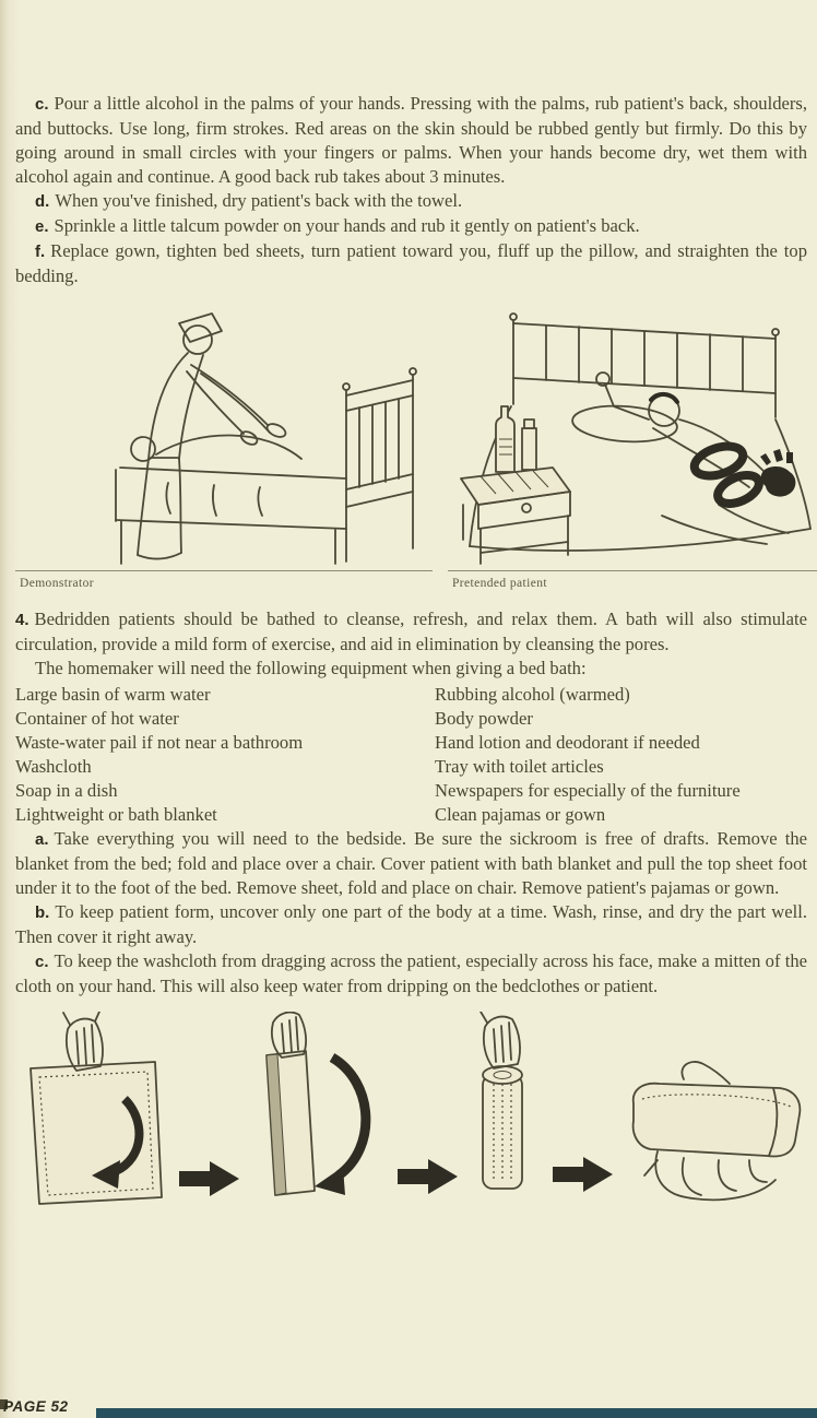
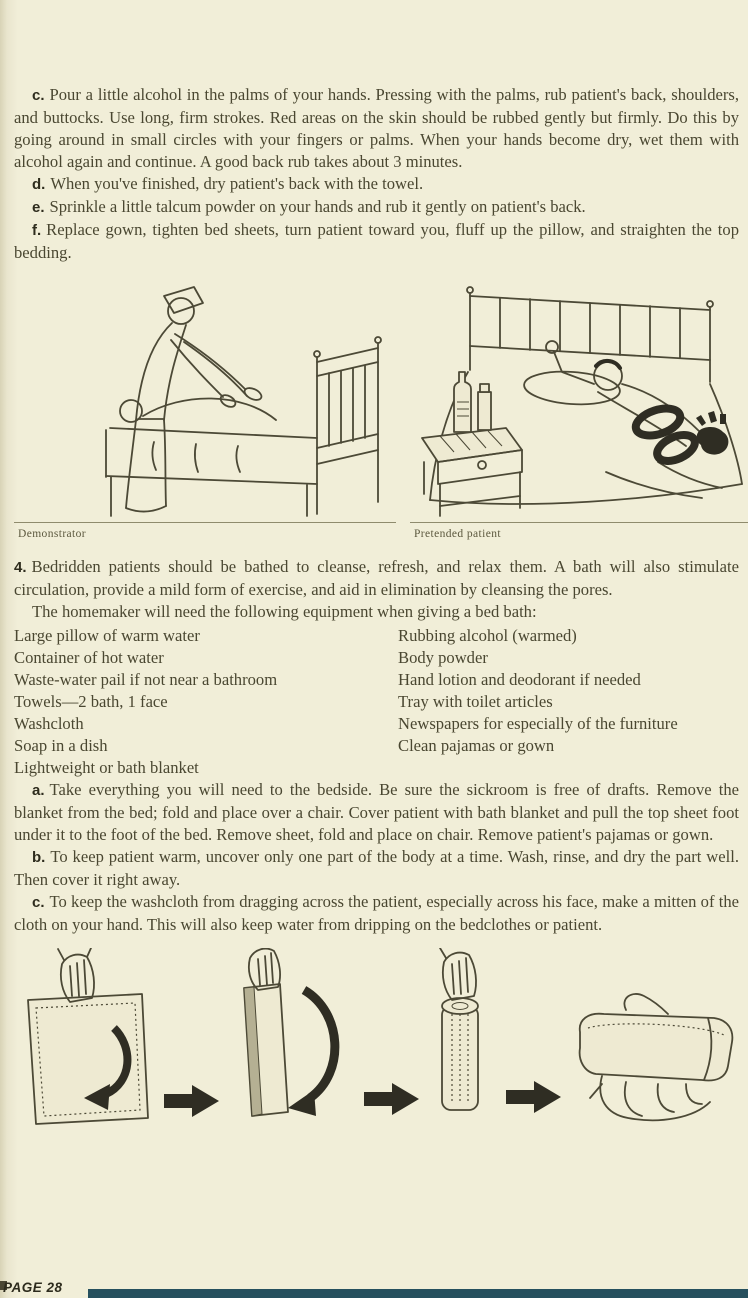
  c. Pour a little alcohol in the palms of your hands. Pressing with the palms, rub patient's back, shoulders, and buttocks. Use long, firm strokes. Red areas on the skin should be rubbed gently but firmly. Do this by going around in small circles with your fingers or palms. When your hands become dry, wet them with alcohol again and continue. A good back rub takes about 3 minutes.
  d. When you've finished, dry patient's back with the towel.
  e. Sprinkle a little talcum powder on your hands and rub it gently on patient's back.
  f. Replace gown, tighten bed sheets, turn patient toward you, fluff up the pillow, and straighten the top bedding.
  Demonstrator
  Pretended patient
  4. Bedridden patients should be bathed to cleanse, refresh, and relax them. A bath will also stimulate circulation, provide a mild form of exercise, and aid in elimination by cleansing the pores.
  The homemaker will need the following equipment when giving a bed bath:
- Large basin of warm water
+ Large pillow of warm water
  Container of hot water
  Waste-water pail if not near a bathroom
+ Towels—2 bath, 1 face
  Washcloth
  Soap in a dish
  Lightweight or bath blanket
  Rubbing alcohol (warmed)
  Body powder
  Hand lotion and deodorant if needed
  Tray with toilet articles
  Newspapers for especially of the furniture
  Clean pajamas or gown
  a. Take everything you will need to the bedside. Be sure the sickroom is free of drafts. Remove the blanket from the bed; fold and place over a chair. Cover patient with bath blanket and pull the top sheet foot under it to the foot of the bed. Remove sheet, fold and place on chair. Remove patient's pajamas or gown.
- b. To keep patient form, uncover only one part of the body at a time. Wash, rinse, and dry the part well. Then cover it right away.
+ b. To keep patient warm, uncover only one part of the body at a time. Wash, rinse, and dry the part well. Then cover it right away.
  c. To keep the washcloth from dragging across the patient, especially across his face, make a mitten of the cloth on your hand. This will also keep water from dripping on the bedclothes or patient.
- PAGE 52
+ PAGE 28
